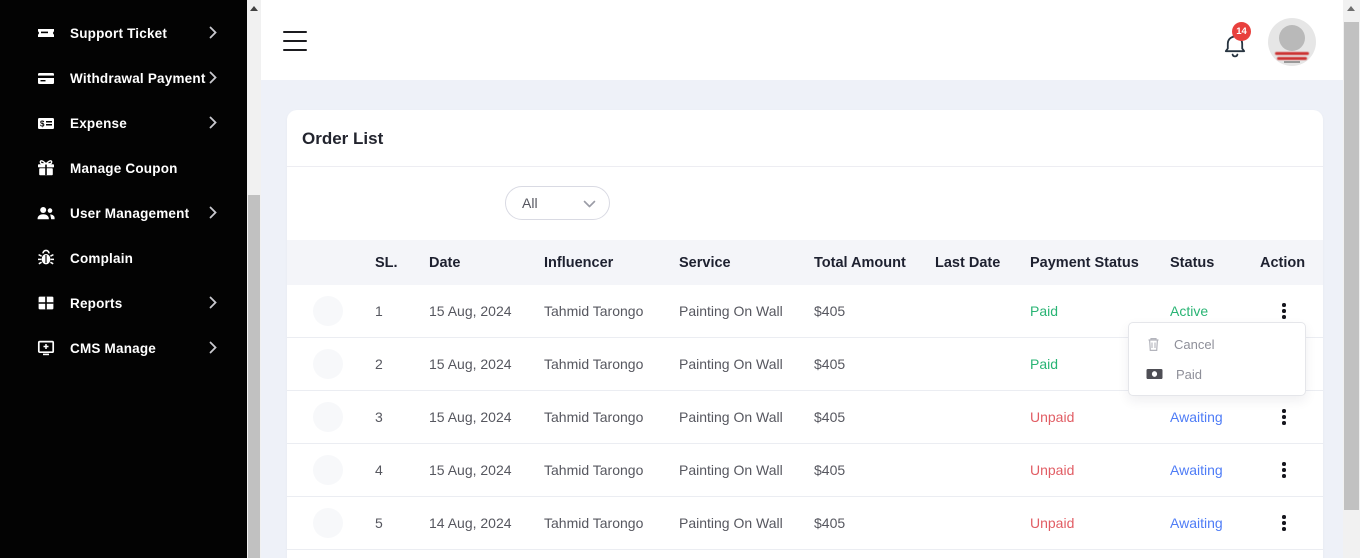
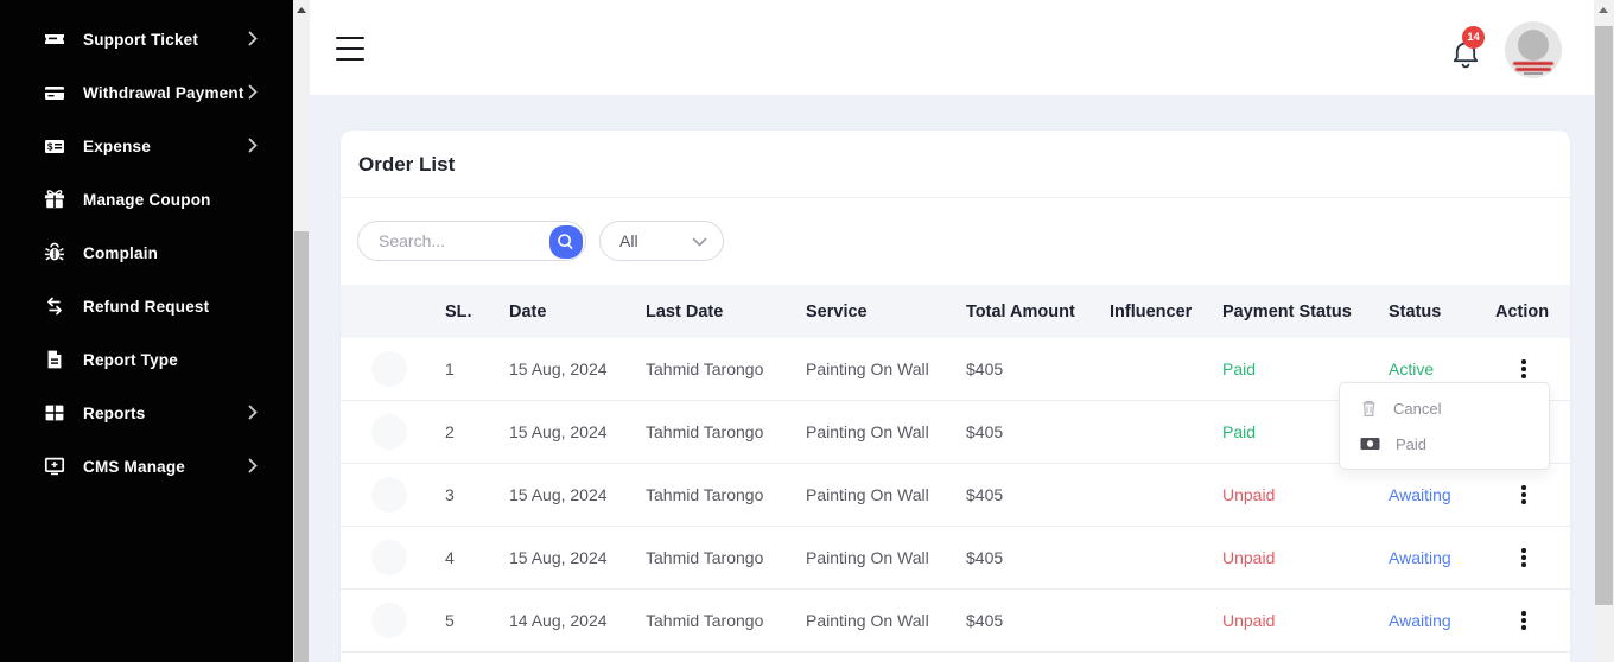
  Support Ticket
  Withdrawal Payment
  $
  Expense
  Manage Coupon
- User Management
  Complain
+ Refund Request
+ Report Type
  Reports
  CMS Manage
  14
  Order List
+ Search...
  All
  SL.
  Date
- Influencer
+ Last Date
  Service
  Total Amount
- Last Date
+ Influencer
  Payment Status
  Status
  Action
  1
  15 Aug, 2024
  Tahmid Tarongo
  Painting On Wall
  $405
  Paid
  Active
  2
  15 Aug, 2024
  Tahmid Tarongo
  Painting On Wall
  $405
  Paid
  3
  15 Aug, 2024
  Tahmid Tarongo
  Painting On Wall
  $405
  Unpaid
  Awaiting
  4
  15 Aug, 2024
  Tahmid Tarongo
  Painting On Wall
  $405
  Unpaid
  Awaiting
  5
  14 Aug, 2024
  Tahmid Tarongo
  Painting On Wall
  $405
  Unpaid
  Awaiting
  Cancel
  Paid
